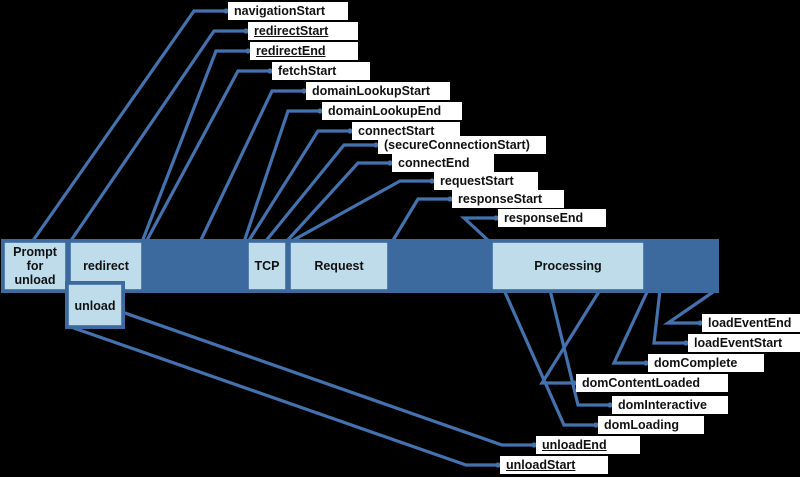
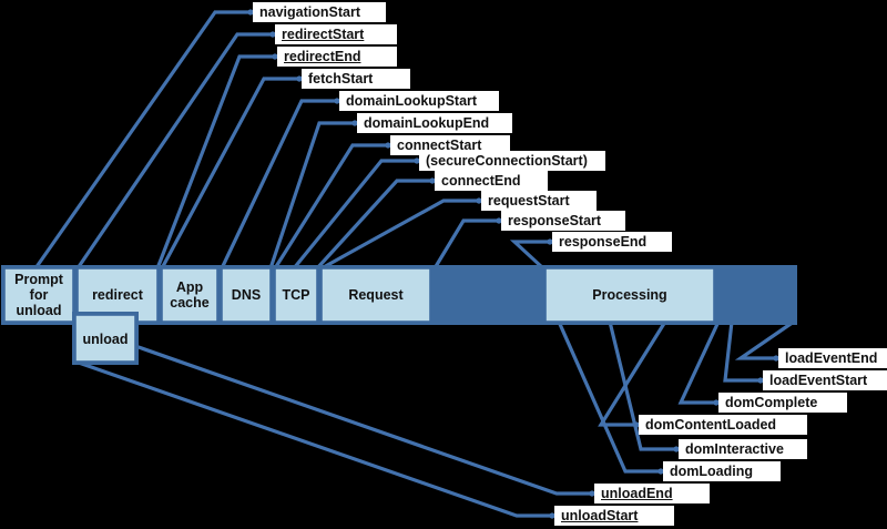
  Prompt
  for
  unload
  redirect
+ App
+ cache
+ DNS
  TCP
  Request
  Processing
  unload
  navigationStart
  redirectStart
  redirectEnd
  fetchStart
  domainLookupStart
  domainLookupEnd
  connectStart
  (secureConnectionStart)
  connectEnd
  requestStart
  responseStart
  responseEnd
  loadEventEnd
  loadEventStart
  domComplete
  domContentLoaded
  domInteractive
  domLoading
  unloadEnd
  unloadStart
